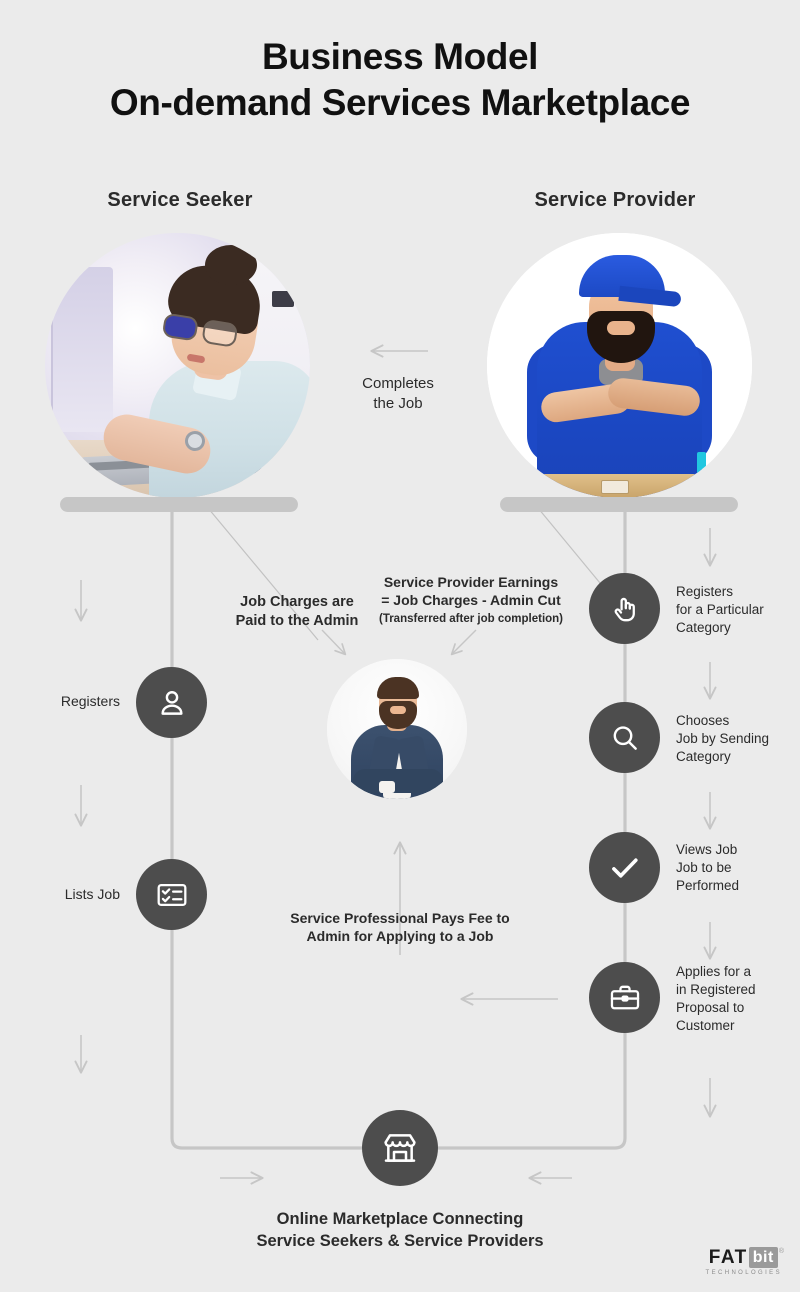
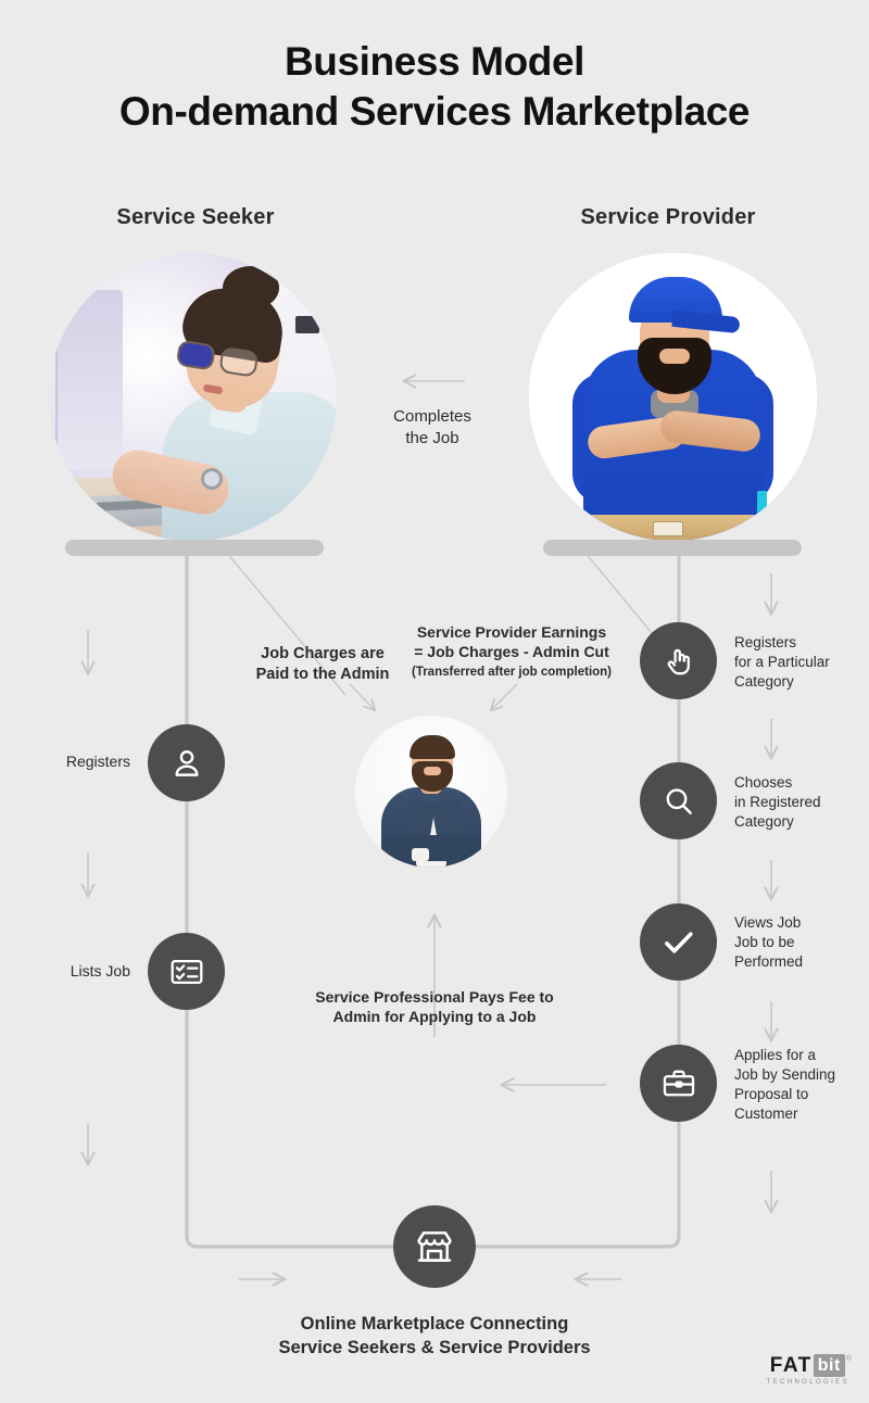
  Business Model
  On-demand Services Marketplace
  Service Seeker
  Service Provider
  Completes
  the Job
  Registers
  Lists Job
  Job Charges are
  Paid to the Admin
  Service Provider Earnings
  = Job Charges - Admin Cut
  (Transferred after job completion)
  Registers
  for a Particular
  Category
  Chooses
- Job by Sending
+ in Registered
  Category
  Views Job
  Job to be
  Performed
  Applies for a
- in Registered
+ Job by Sending
  Proposal to
  Customer
  Service Professional Pays Fee to
  Admin for Applying to a Job
  Online Marketplace Connecting
  Service Seekers & Service Providers
  FAT
  bit
